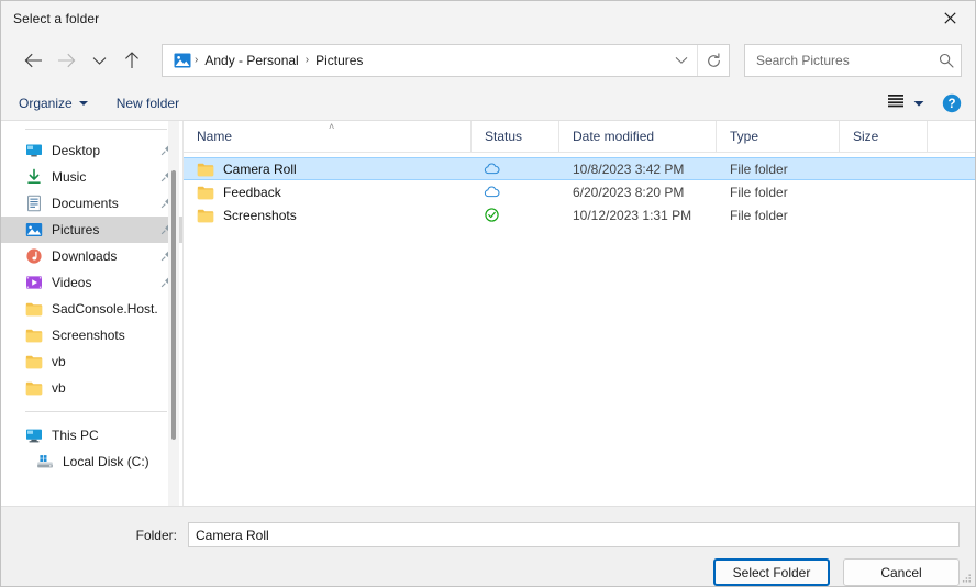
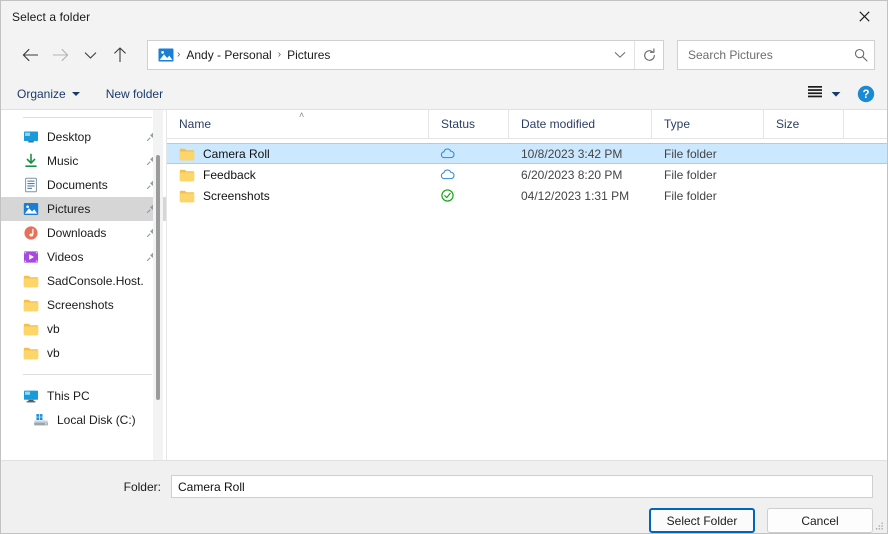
  Select a folder
  ›
  Andy - Personal
  ›
  Pictures
  Search Pictures
  Organize
  New folder
  ?
  Desktop
  Music
  Documents
  Pictures
  Downloads
  Videos
  SadConsole.Host.
  Screenshots
  vb
  vb
  This PC
  Local Disk (C:)
  ˄
  Name
  Status
  Date modified
  Type
  Size
  Camera Roll
  10/8/2023 3:42 PM
  File folder
  Feedback
  6/20/2023 8:20 PM
  File folder
  Screenshots
- 10/12/2023 1:31 PM
+ 04/12/2023 1:31 PM
  File folder
  Folder:
  Camera Roll
  Select Folder
  Cancel
